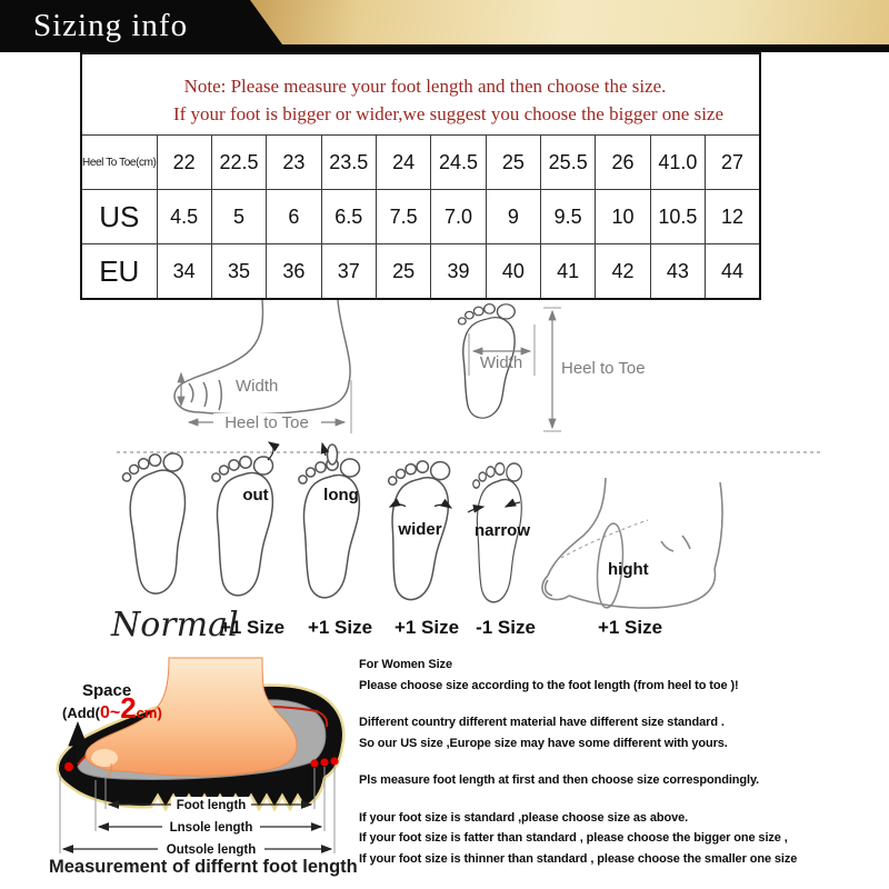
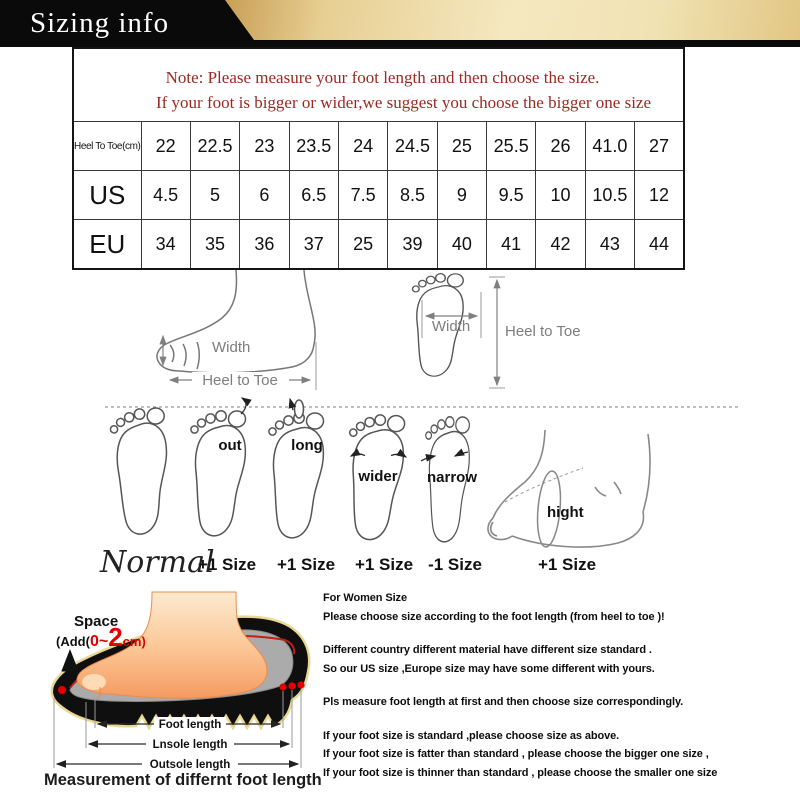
  Sizing info
  Note: Please measure your foot length and then choose the size. If your foot is bigger or wider,we suggest you choose the bigger one size
  Heel To Toe(cm)	22	22.5	23	23.5	24	24.5	25	25.5	26	41.0	27
- US	4.5	5	6	6.5	7.5	7.0	9	9.5	10	10.5	12
+ US	4.5	5	6	6.5	7.5	8.5	9	9.5	10	10.5	12
  EU	34	35	36	37	25	39	40	41	42	43	44
  Width
  Heel to Toe
  Width
  Heel to Toe
  out
  long
  wider
  narrow
  hight
  Normal
  +1 Size
  +1 Size
  +1 Size
  -1 Size
  +1 Size
  Space
  (Add(0~2cm)
  Foot length
  Lnsole length
  Outsole length
  For Women Size
  Please choose size according to the foot length (from heel to toe )!
  Different country different material have different size standard .
  So our US size ,Europe size may have some different with yours.
  Pls measure foot length at first and then choose size correspondingly.
  If your foot size is standard ,please choose size as above.
  If your foot size is fatter than standard , please choose the bigger one size ,
  If your foot size is thinner than standard , please choose the smaller one size
  Measurement of differnt foot length
